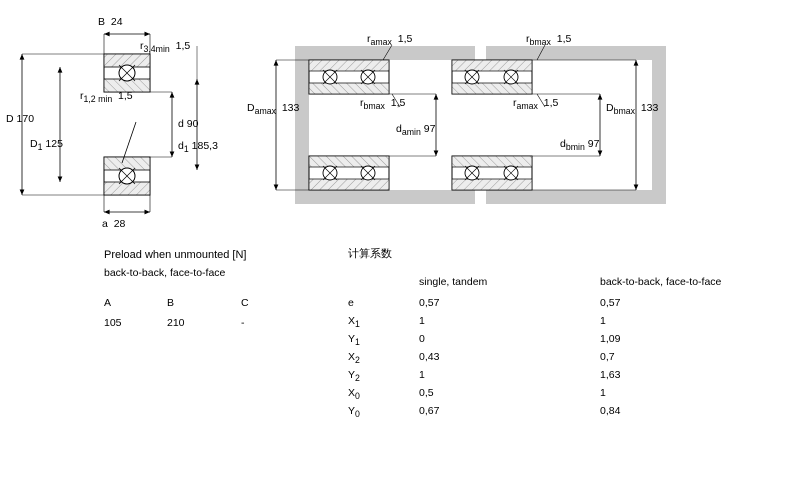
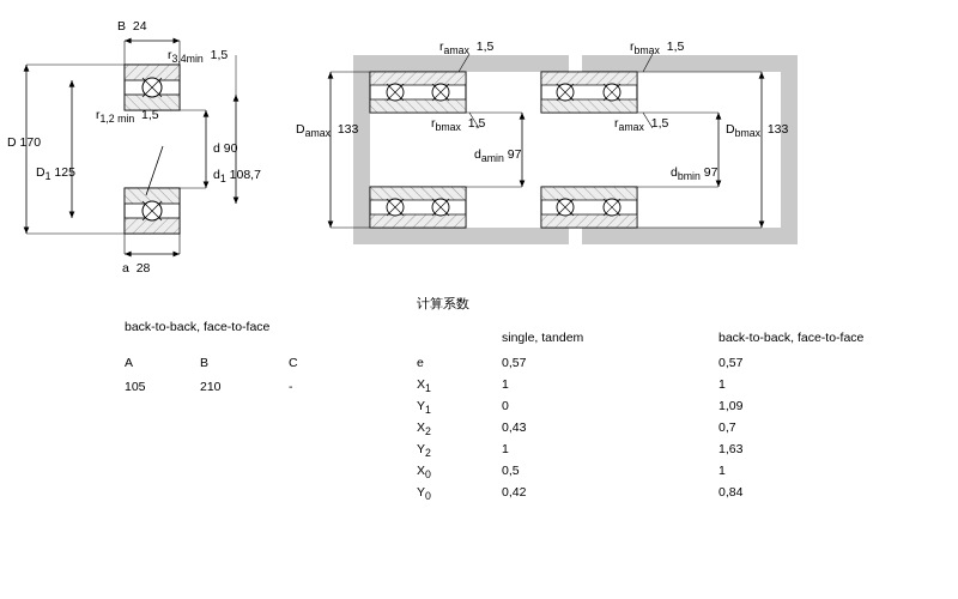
  B 24
  r3,4min 1,5
  D 170
  D1 125
  r1,2 min 1,5
  d 90
- d1 185,3
+ d1 108,7
  a 28
  ramax 1,5
  rbmax 1,5
  Damax 133
  rbmax 1,5
  ramax 1,5
  Dbmax 133
  damin 97
  dbmin 97
- Preload when unmounted [N]
  back-to-back, face-to-face
  A
  B
  C
  105
  210
  -
  计算系数
  single, tandem
  back-to-back, face-to-face
  e
  0,57
  0,57
  X1
  1
  1
  Y1
  0
  1,09
  X2
  0,43
  0,7
  Y2
  1
  1,63
  X0
  0,5
  1
  Y0
- 0,67
+ 0,42
  0,84
